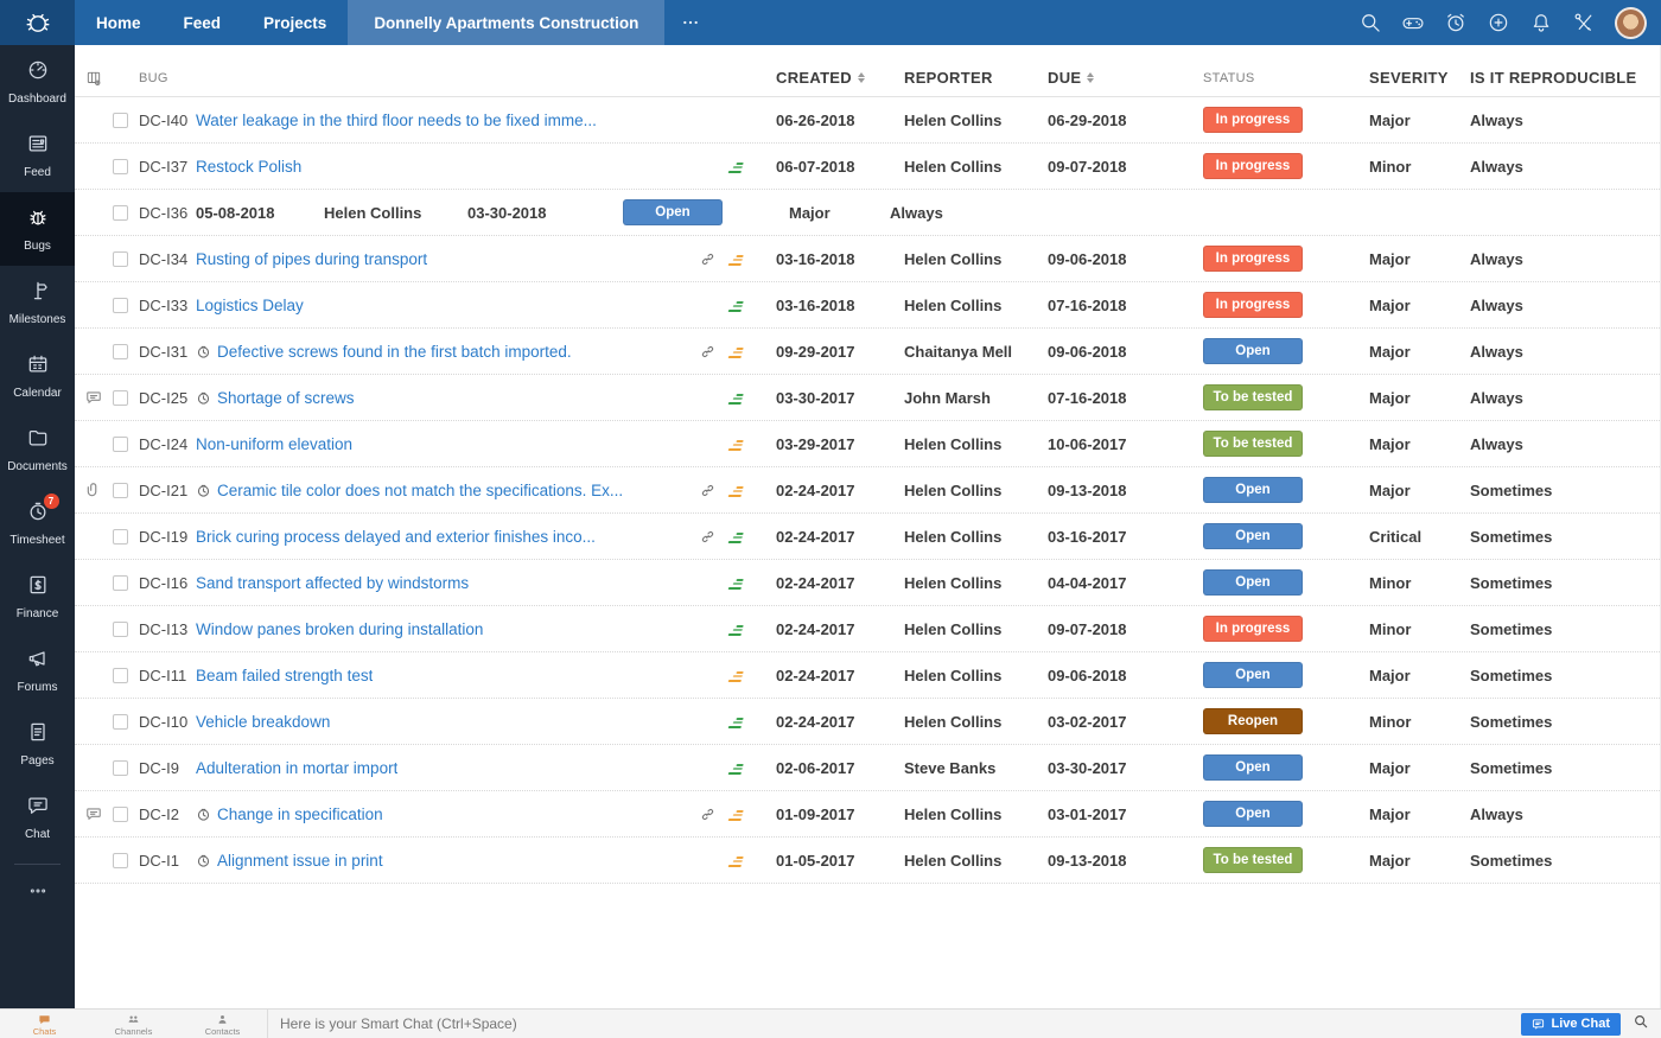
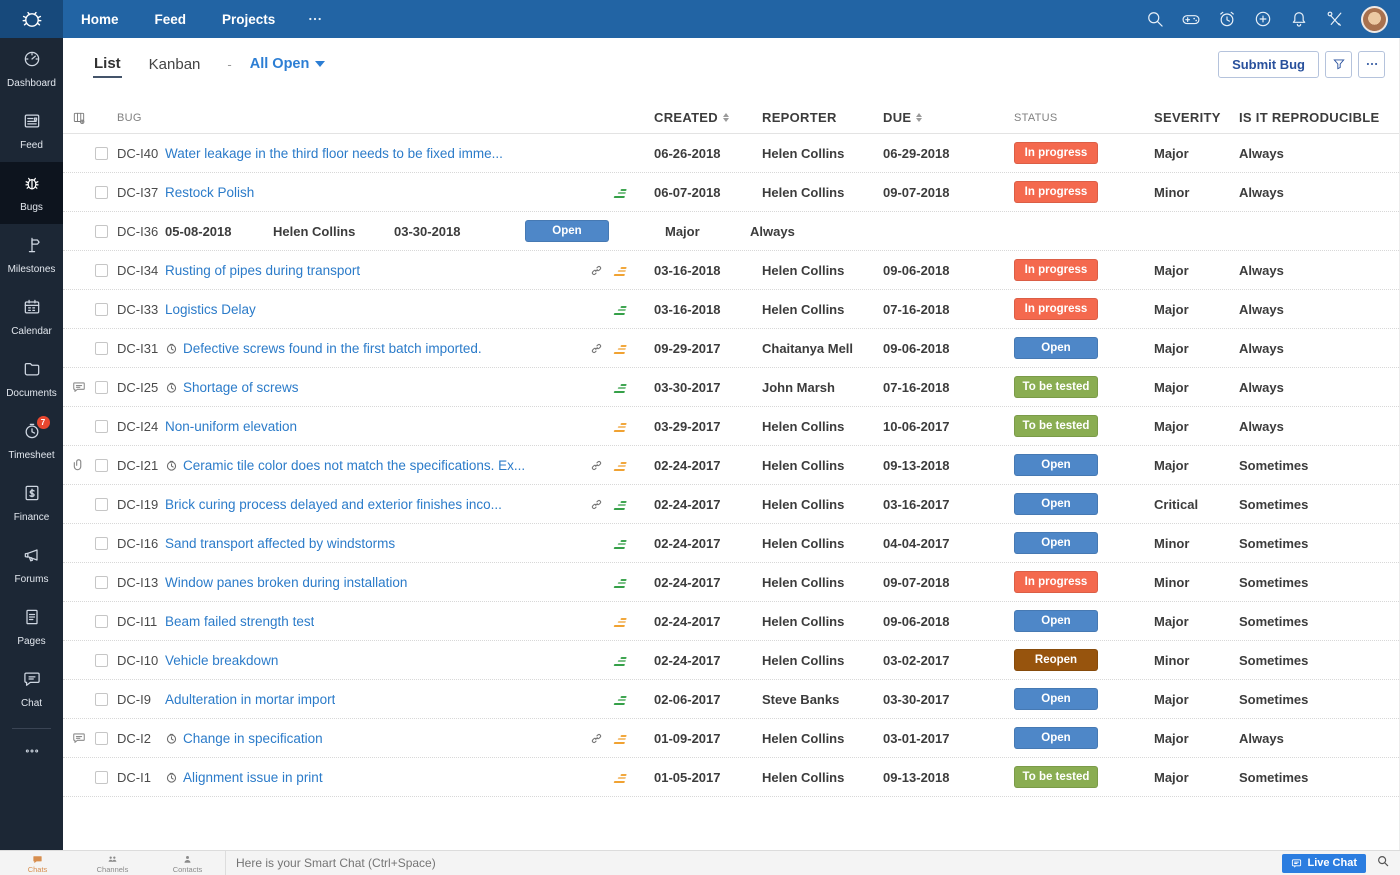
  Home
  Feed
  Projects
- Donnelly Apartments Construction
  Dashboard
  Feed
  Bugs
  Milestones
  Calendar
  Documents
  7
  Timesheet
  Finance
  Forums
  Pages
  Chat
+ List
+ Kanban
+ -
+ All Open
+ Submit Bug
  BUG
  CREATED
  REPORTER
  DUE
  STATUS
  SEVERITY
  IS IT REPRODUCIBLE
  DC-I40
  Water leakage in the third floor needs to be fixed imme...
  06-26-2018
  Helen Collins
  06-29-2018
  In progress
  Major
  Always
  DC-I37
  Restock Polish
  06-07-2018
  Helen Collins
  09-07-2018
  In progress
  Minor
  Always
  DC-I36
  05-08-2018
  Helen Collins
  03-30-2018
  Open
  Major
  Always
  DC-I34
  Rusting of pipes during transport
  03-16-2018
  Helen Collins
  09-06-2018
  In progress
  Major
  Always
  DC-I33
  Logistics Delay
  03-16-2018
  Helen Collins
  07-16-2018
  In progress
  Major
  Always
  DC-I31
  Defective screws found in the first batch imported.
  09-29-2017
  Chaitanya Mell
  09-06-2018
  Open
  Major
  Always
  DC-I25
  Shortage of screws
  03-30-2017
  John Marsh
  07-16-2018
  To be tested
  Major
  Always
  DC-I24
  Non-uniform elevation
  03-29-2017
  Helen Collins
  10-06-2017
  To be tested
  Major
  Always
  DC-I21
  Ceramic tile color does not match the specifications. Ex...
  02-24-2017
  Helen Collins
  09-13-2018
  Open
  Major
  Sometimes
  DC-I19
  Brick curing process delayed and exterior finishes inco...
  02-24-2017
  Helen Collins
  03-16-2017
  Open
  Critical
  Sometimes
  DC-I16
  Sand transport affected by windstorms
  02-24-2017
  Helen Collins
  04-04-2017
  Open
  Minor
  Sometimes
  DC-I13
  Window panes broken during installation
  02-24-2017
  Helen Collins
  09-07-2018
  In progress
  Minor
  Sometimes
  DC-I11
  Beam failed strength test
  02-24-2017
  Helen Collins
  09-06-2018
  Open
  Major
  Sometimes
  DC-I10
  Vehicle breakdown
  02-24-2017
  Helen Collins
  03-02-2017
  Reopen
  Minor
  Sometimes
  DC-I9
  Adulteration in mortar import
  02-06-2017
  Steve Banks
  03-30-2017
  Open
  Major
  Sometimes
  DC-I2
  Change in specification
  01-09-2017
  Helen Collins
  03-01-2017
  Open
  Major
  Always
  DC-I1
  Alignment issue in print
  01-05-2017
  Helen Collins
  09-13-2018
  To be tested
  Major
  Sometimes
  Chats
  Channels
  Contacts
  Here is your Smart Chat (Ctrl+Space)
  Live Chat
